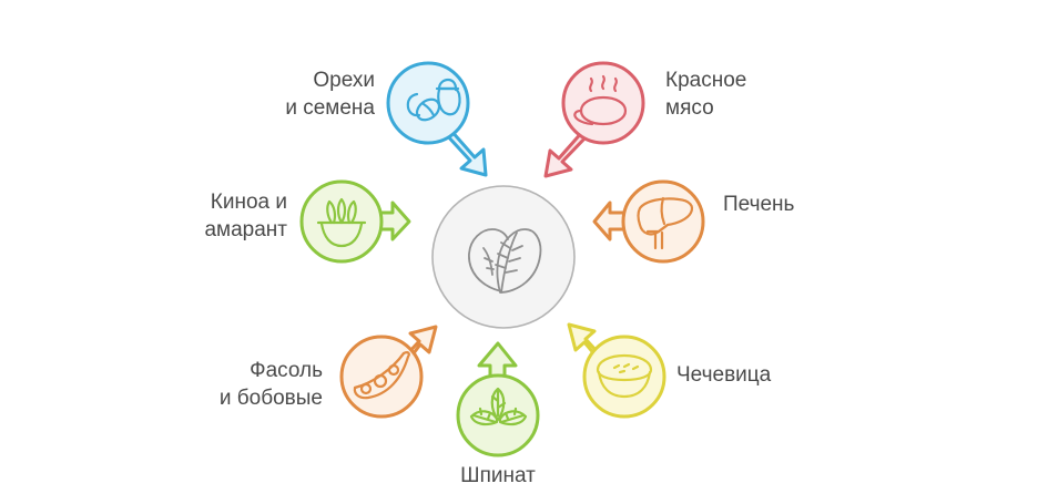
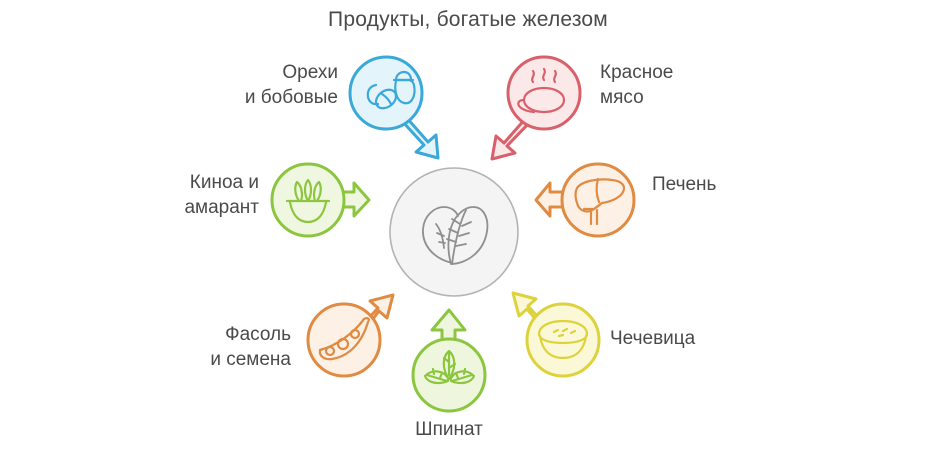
+ Продукты, богатые железом
  Орехи
- и семена
+ и бобовые
  Красное
  мясо
  Печень
  Чечевица
  Шпинат
  Фасоль
- и бобовые
+ и семена
  Киноа и
  амарант
